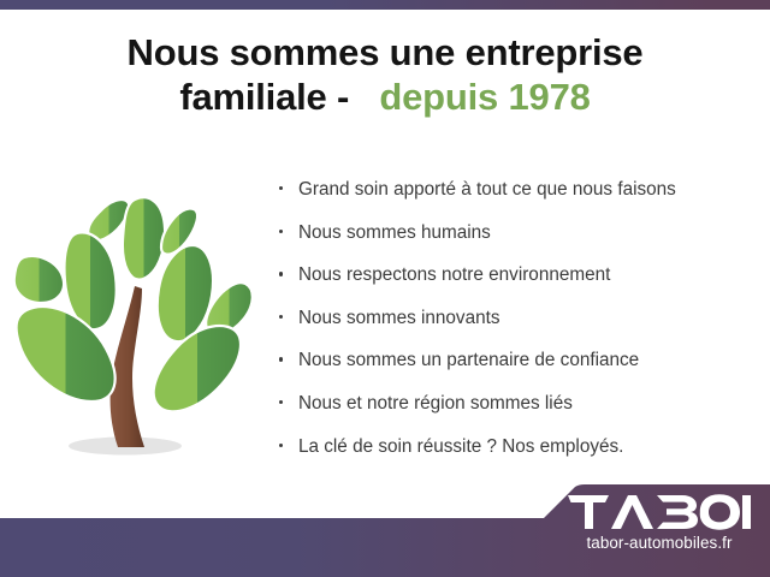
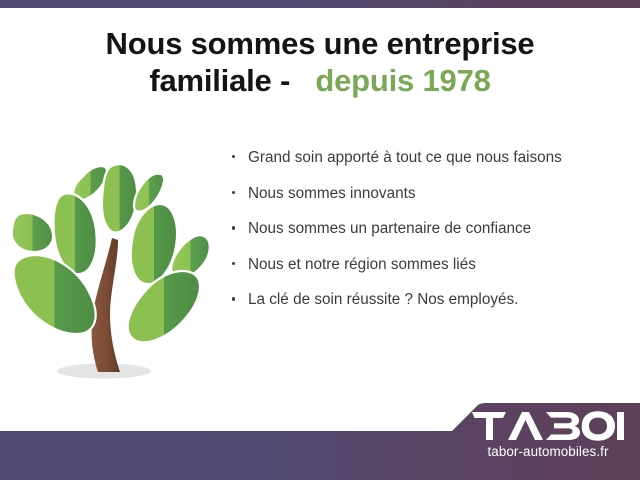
  Nous sommes une entreprise
  familiale - depuis 1978
  Grand soin apporté à tout ce que nous faisons
- Nous sommes humains
- Nous respectons notre environnement
  Nous sommes innovants
  Nous sommes un partenaire de confiance
  Nous et notre région sommes liés
  La clé de soin réussite ? Nos employés.
  tabor-automobiles.fr
